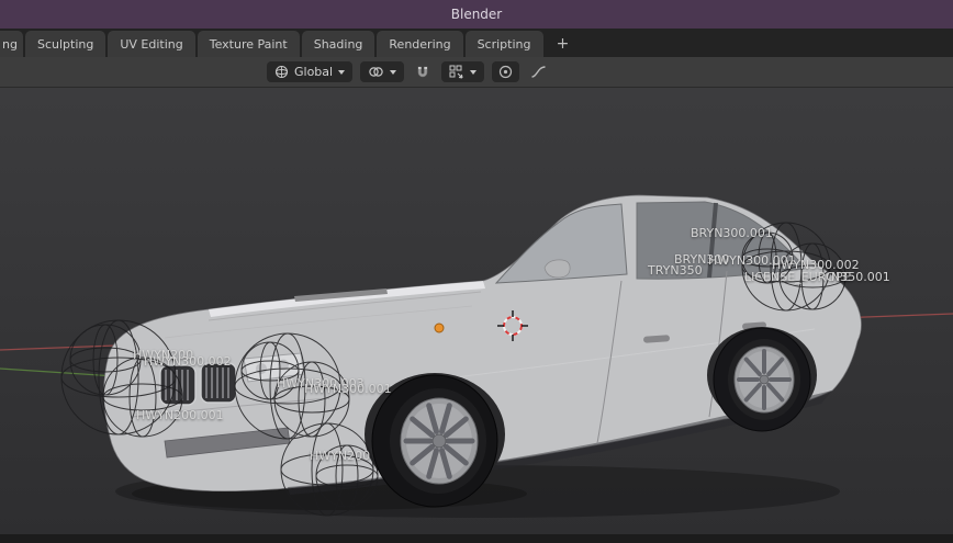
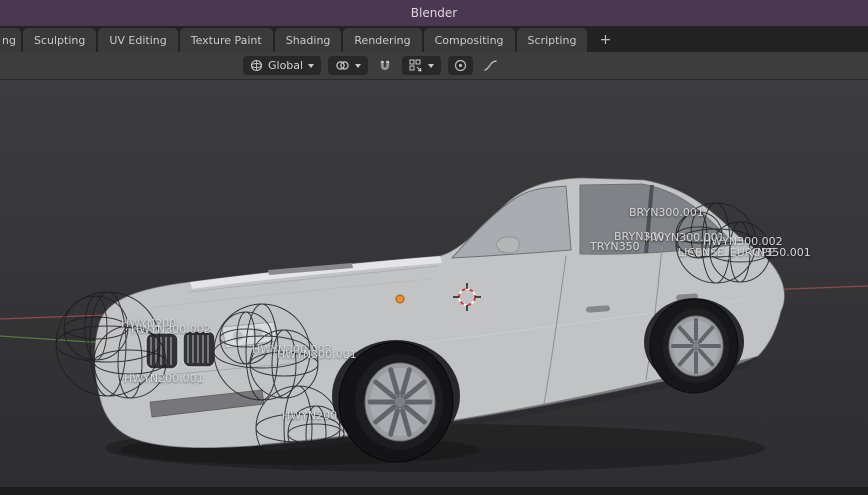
  Blender
  ng
  Sculpting
  UV Editing
  Texture Paint
  Shading
  Rendering
+ Compositing
  Scripting
  +
  Global
  BRYN300.001
  BRYN300
  HWYN300.001
  HWYN300.002
  TRYN350
  LICENSE_EUROPE
  N350.001
  HWYN200
  HWYN300.002
  HWYN300.003
  HWYN300.001
  HWYN200.001
  HWYN200
